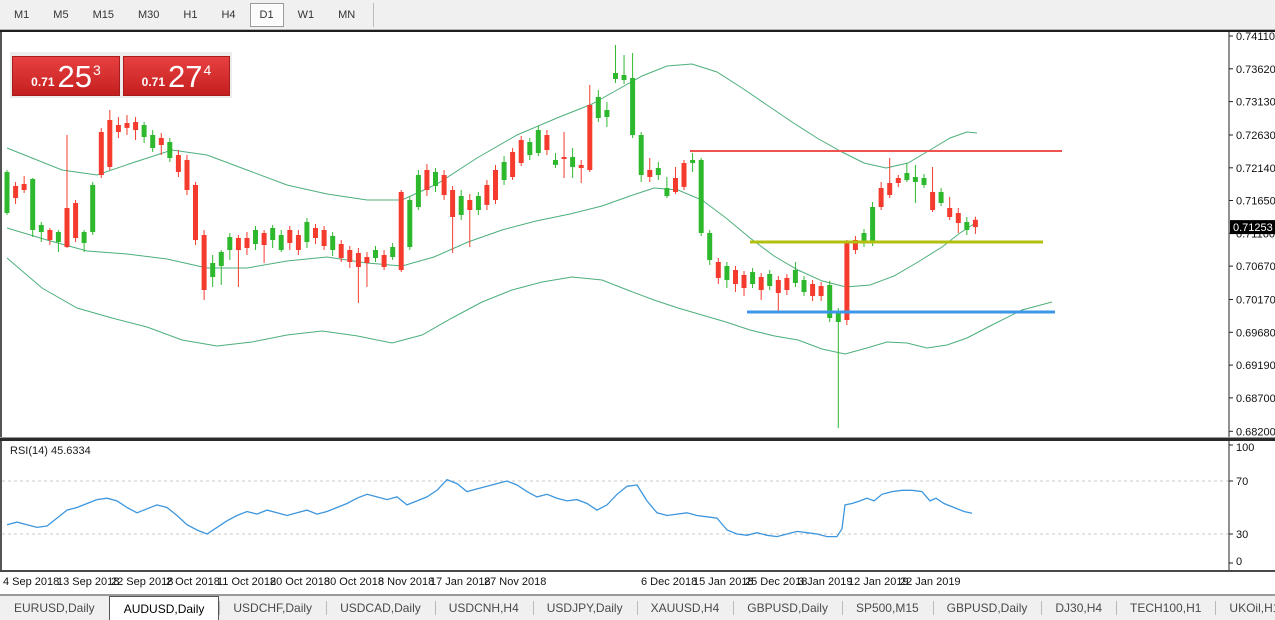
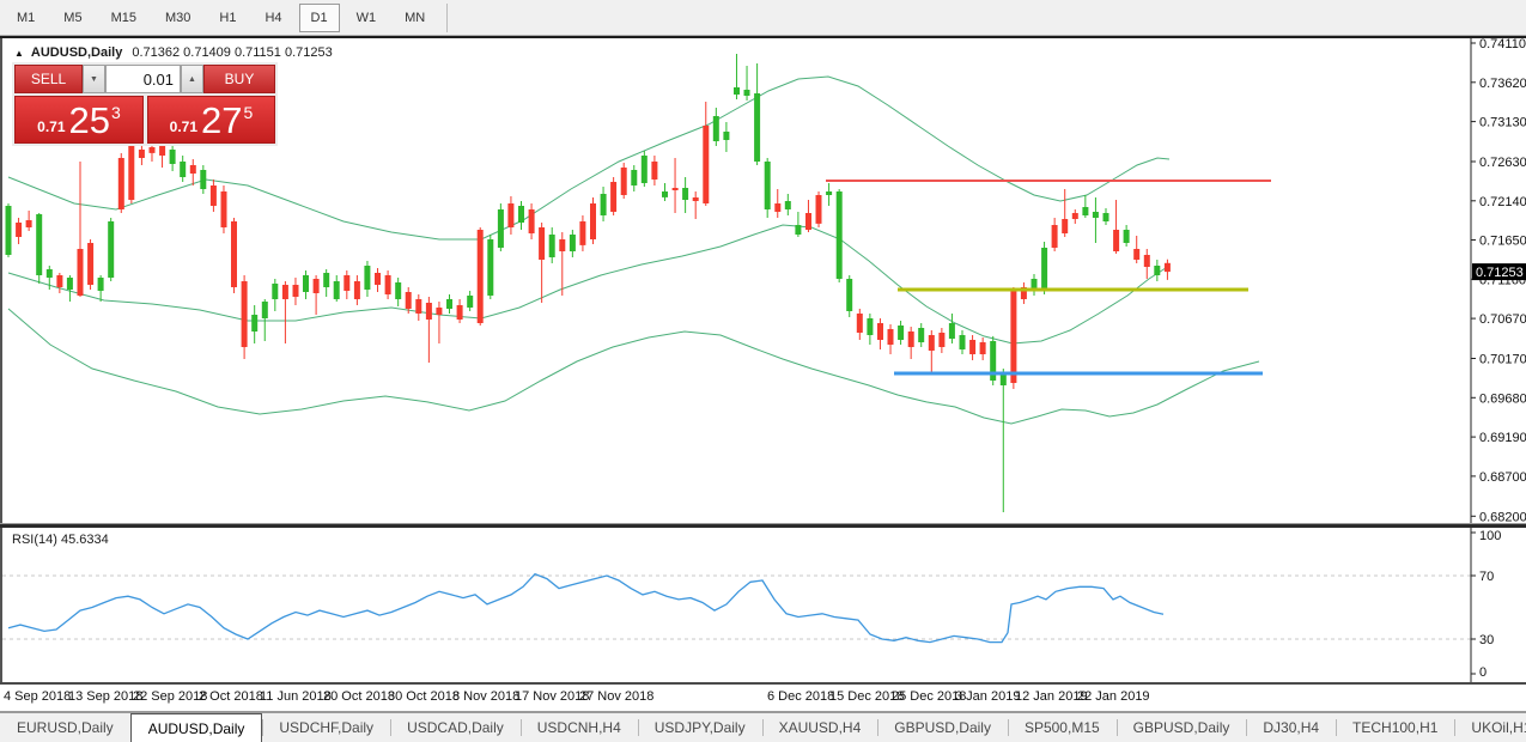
  M1
  M5
  M15
  M30
  H1
  H4
  D1
  W1
  MN
  0.74110
  0.73620
  0.73130
  0.72630
  0.72140
  0.71650
  0.71160
  0.70670
  0.70170
  0.69680
  0.69190
  0.68700
  0.68200
  0.71253
+ ▲ AUDUSD,Daily 0.71362 0.71409 0.71151 0.71253
+ SELL
+ 0.01
+ BUY
  0.71
  25
  3
  0.71
  27
- 4
+ 5
  100
  70
  30
  0
  RSI(14) 45.6334
  4 Sep 2018
  13 Sep 2018
  22 Sep 2018
  2 Oct 2018
- 11 Oct 2018
+ 11 Jun 2018
  20 Oct 2018
  30 Oct 2018
  8 Nov 2018
- 17 Jan 2018
+ 17 Nov 2018
  27 Nov 2018
  6 Dec 2018
- 15 Jan 2018
+ 15 Dec 2018
  25 Dec 2018
  3 Jan 2019
  12 Jan 2019
  22 Jan 2019
  EURUSD,Daily
  AUDUSD,Daily
  USDCHF,Daily
  USDCAD,Daily
  USDCNH,H4
  USDJPY,Daily
  XAUUSD,H4
  GBPUSD,Daily
  SP500,M15
  GBPUSD,Daily
  DJ30,H4
  TECH100,H1
  UKOil,H
